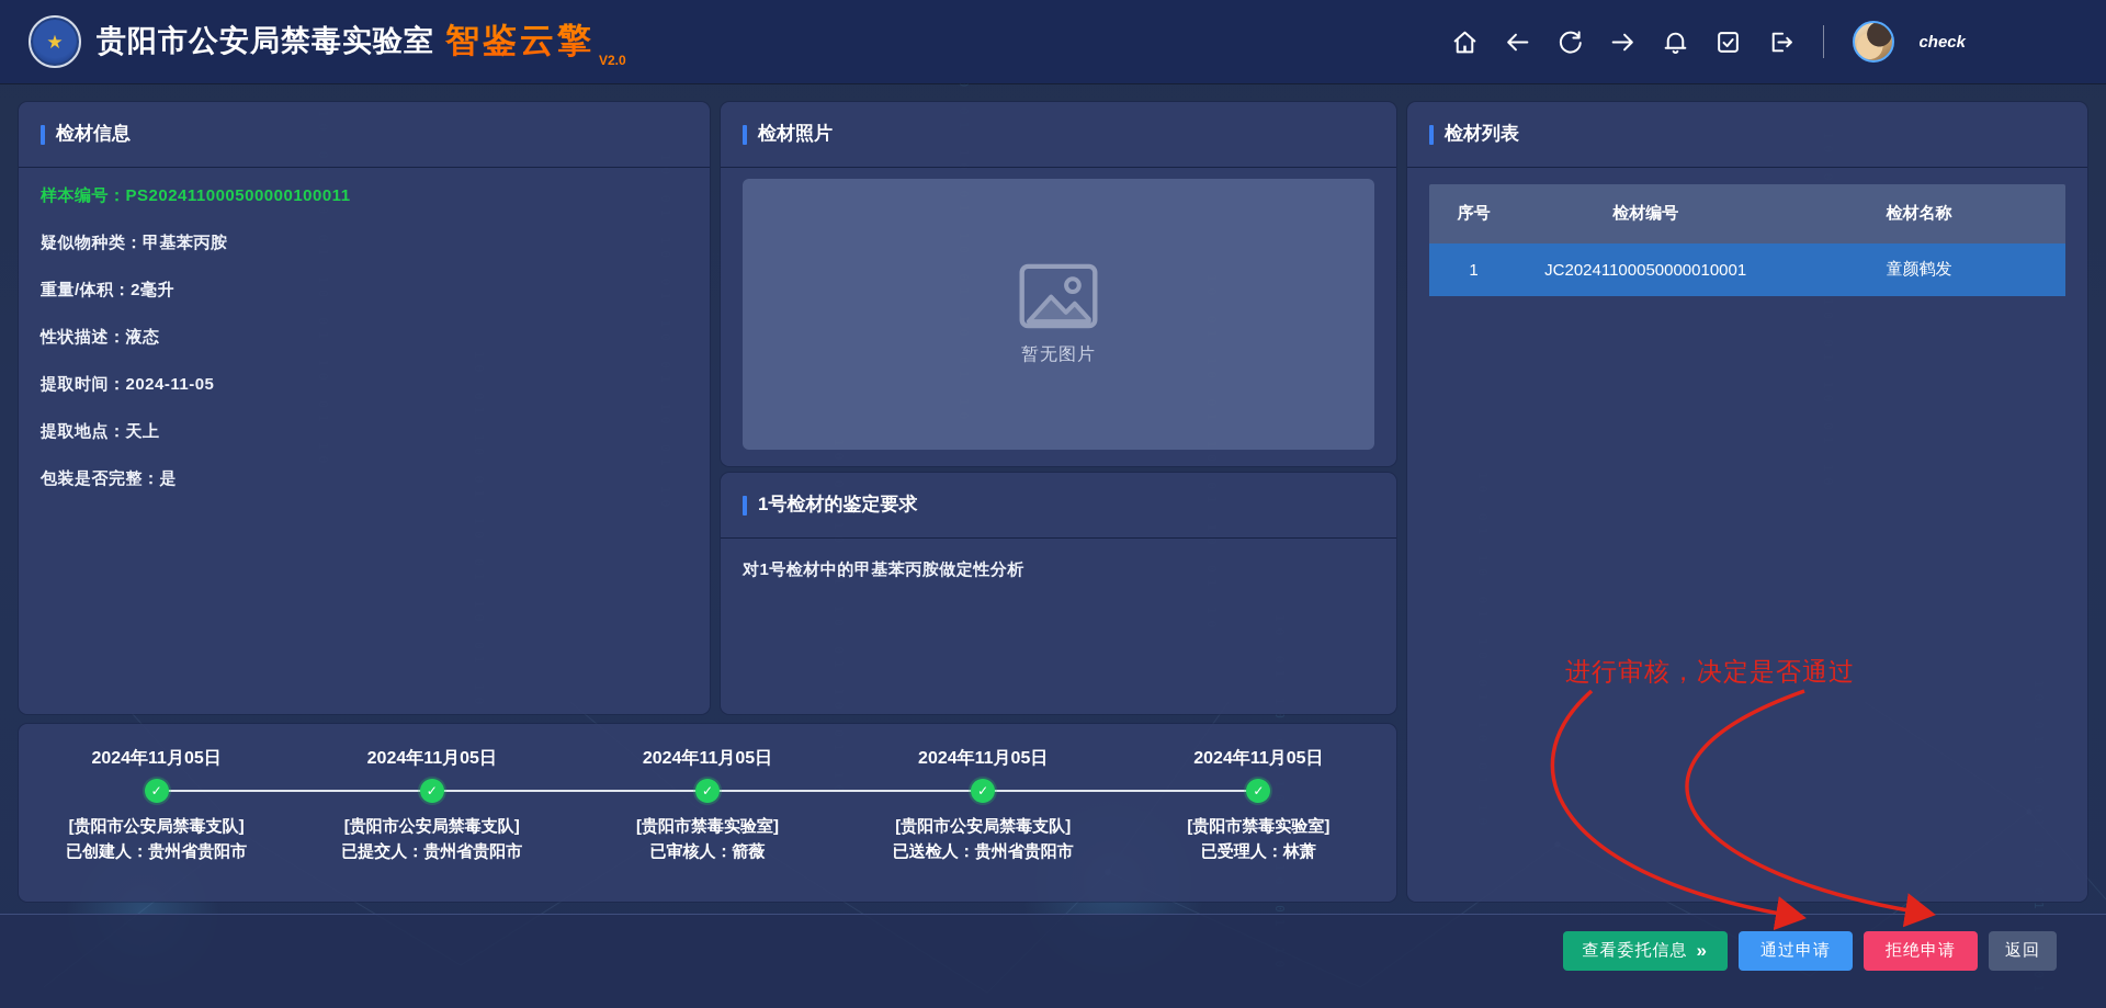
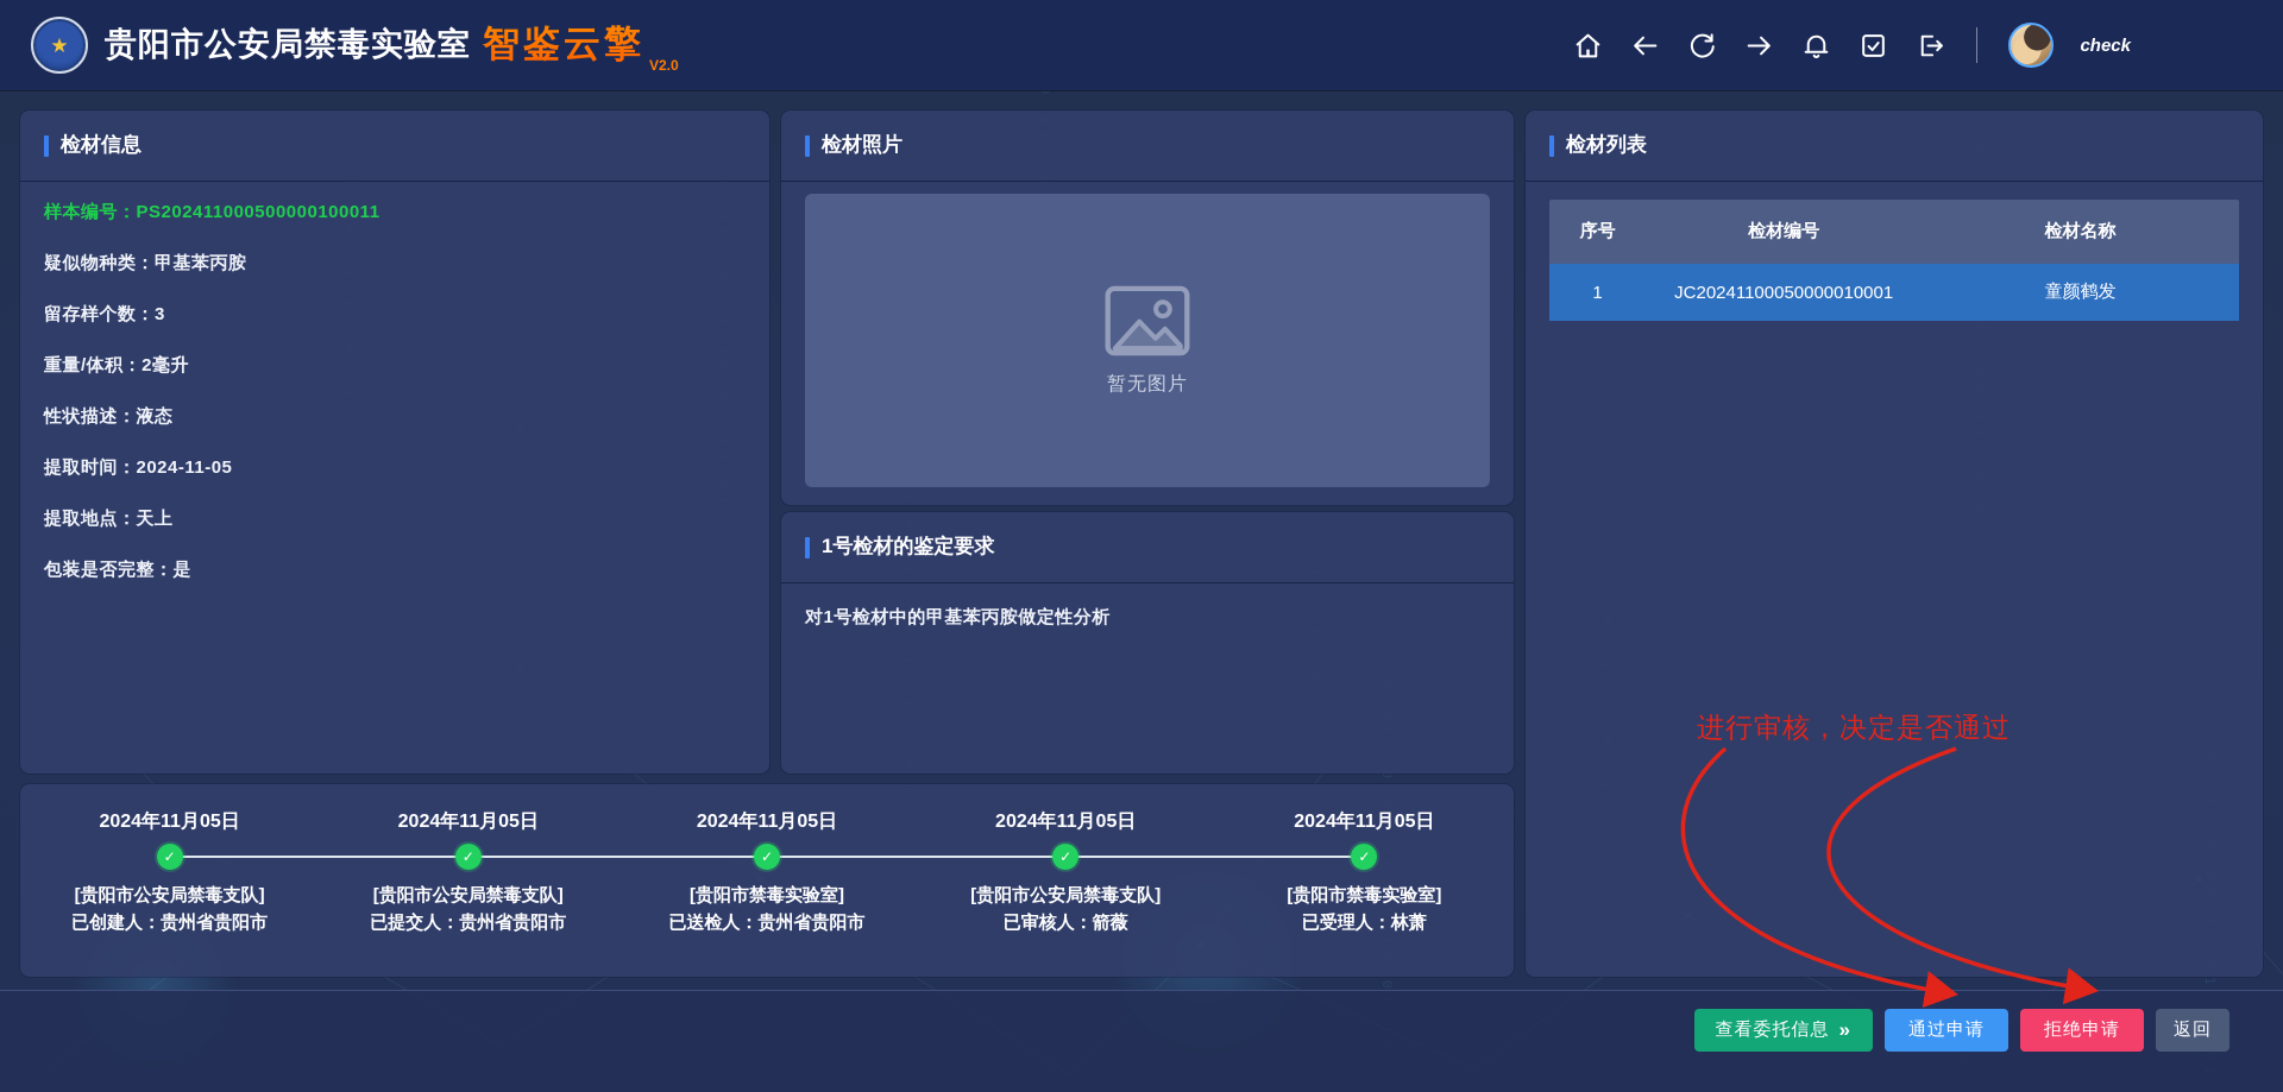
  ★
  贵阳市公安局禁毒实验室
  智鉴云擎
  V2.0
  check
  检材信息
  样本编号：PS202411000500000100011
  疑似物种类：甲基苯丙胺
+ 留存样个数：3
  重量/体积：2毫升
  性状描述：液态
  提取时间：2024-11-05
  提取地点：天上
  包装是否完整：是
  检材照片
  暂无图片
  1号检材的鉴定要求
  对1号检材中的甲基苯丙胺做定性分析
  检材列表
  序号
  检材编号
  检材名称
  1
  JC20241100050000010001
  童颜鹤发
  2024年11月05日
  ✓
  [贵阳市公安局禁毒支队]
  已创建人：贵州省贵阳市
  2024年11月05日
  ✓
  [贵阳市公安局禁毒支队]
  已提交人：贵州省贵阳市
  2024年11月05日
  ✓
  [贵阳市禁毒实验室]
- 已审核人：箭薇
+ 已送检人：贵州省贵阳市
  2024年11月05日
  ✓
  [贵阳市公安局禁毒支队]
- 已送检人：贵州省贵阳市
+ 已审核人：箭薇
  2024年11月05日
  ✓
  [贵阳市禁毒实验室]
  已受理人：林萧
  查看委托信息
  »
  通过申请
  拒绝申请
  返回
  进行审核，决定是否通过
